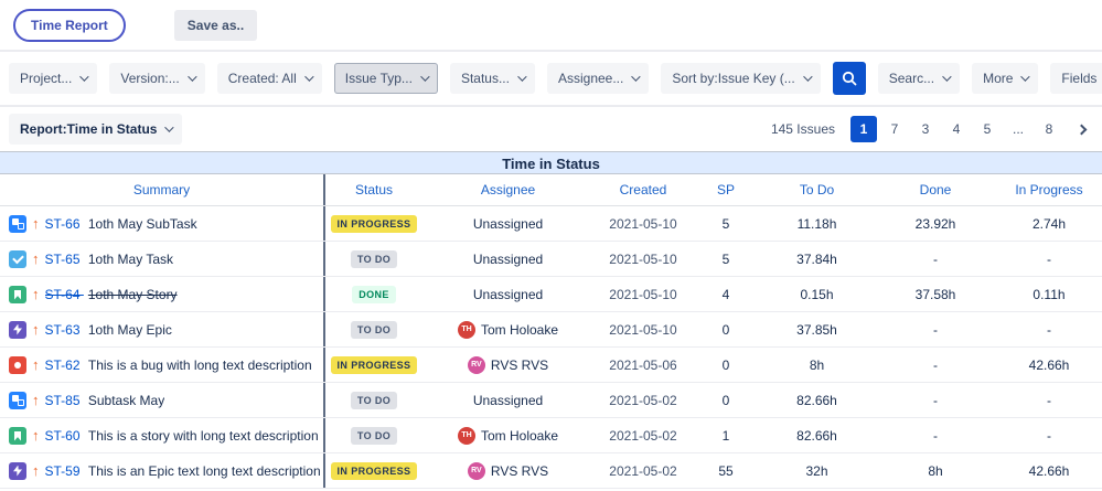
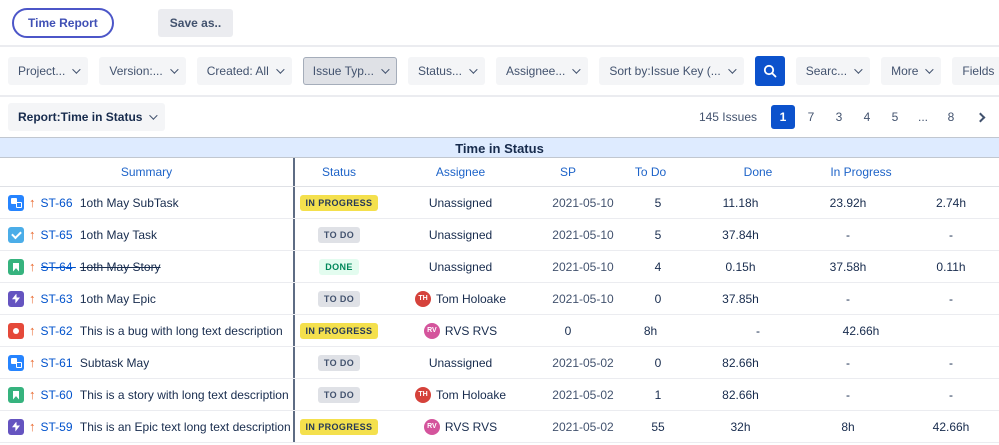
  Time Report
  Save as..
  Project...
  Version:...
  Created: All
  Issue Typ...
  Status...
  Assignee...
  Sort by:Issue Key (...
  Searc...
  More
  Fields
  Report:Time in Status
  145 Issues
  1
  7
  3
  4
  5
  ...
  8
  Time in Status
  Summary
  Status
  Assignee
- Created
  SP
  To Do
  Done
  In Progress
  ↑
  ST-66 1oth May SubTask
  IN PROGRESS
  Unassigned
  2021-05-10
  5
  11.18h
  23.92h
  2.74h
  ↑
  ST-65 1oth May Task
  TO DO
  Unassigned
  2021-05-10
  5
  37.84h
  -
  -
  ↑
  ST-64 1oth May Story
  DONE
  Unassigned
  2021-05-10
  4
  0.15h
  37.58h
  0.11h
  ↑
  ST-63 1oth May Epic
  TO DO
  Tom Holoake
  2021-05-10
  0
  37.85h
  -
  -
  ↑
  ST-62 This is a bug with long text description
  IN PROGRESS
  RVS RVS
- 2021-05-06
  0
  8h
  -
  42.66h
  ↑
- ST-85 Subtask May
+ ST-61 Subtask May
  TO DO
  Unassigned
  2021-05-02
  0
  82.66h
  -
  -
  ↑
  ST-60 This is a story with long text description
  TO DO
  Tom Holoake
  2021-05-02
  1
  82.66h
  -
  -
  ↑
  ST-59 This is an Epic text long text description
  IN PROGRESS
  RVS RVS
  2021-05-02
  55
  32h
  8h
  42.66h
